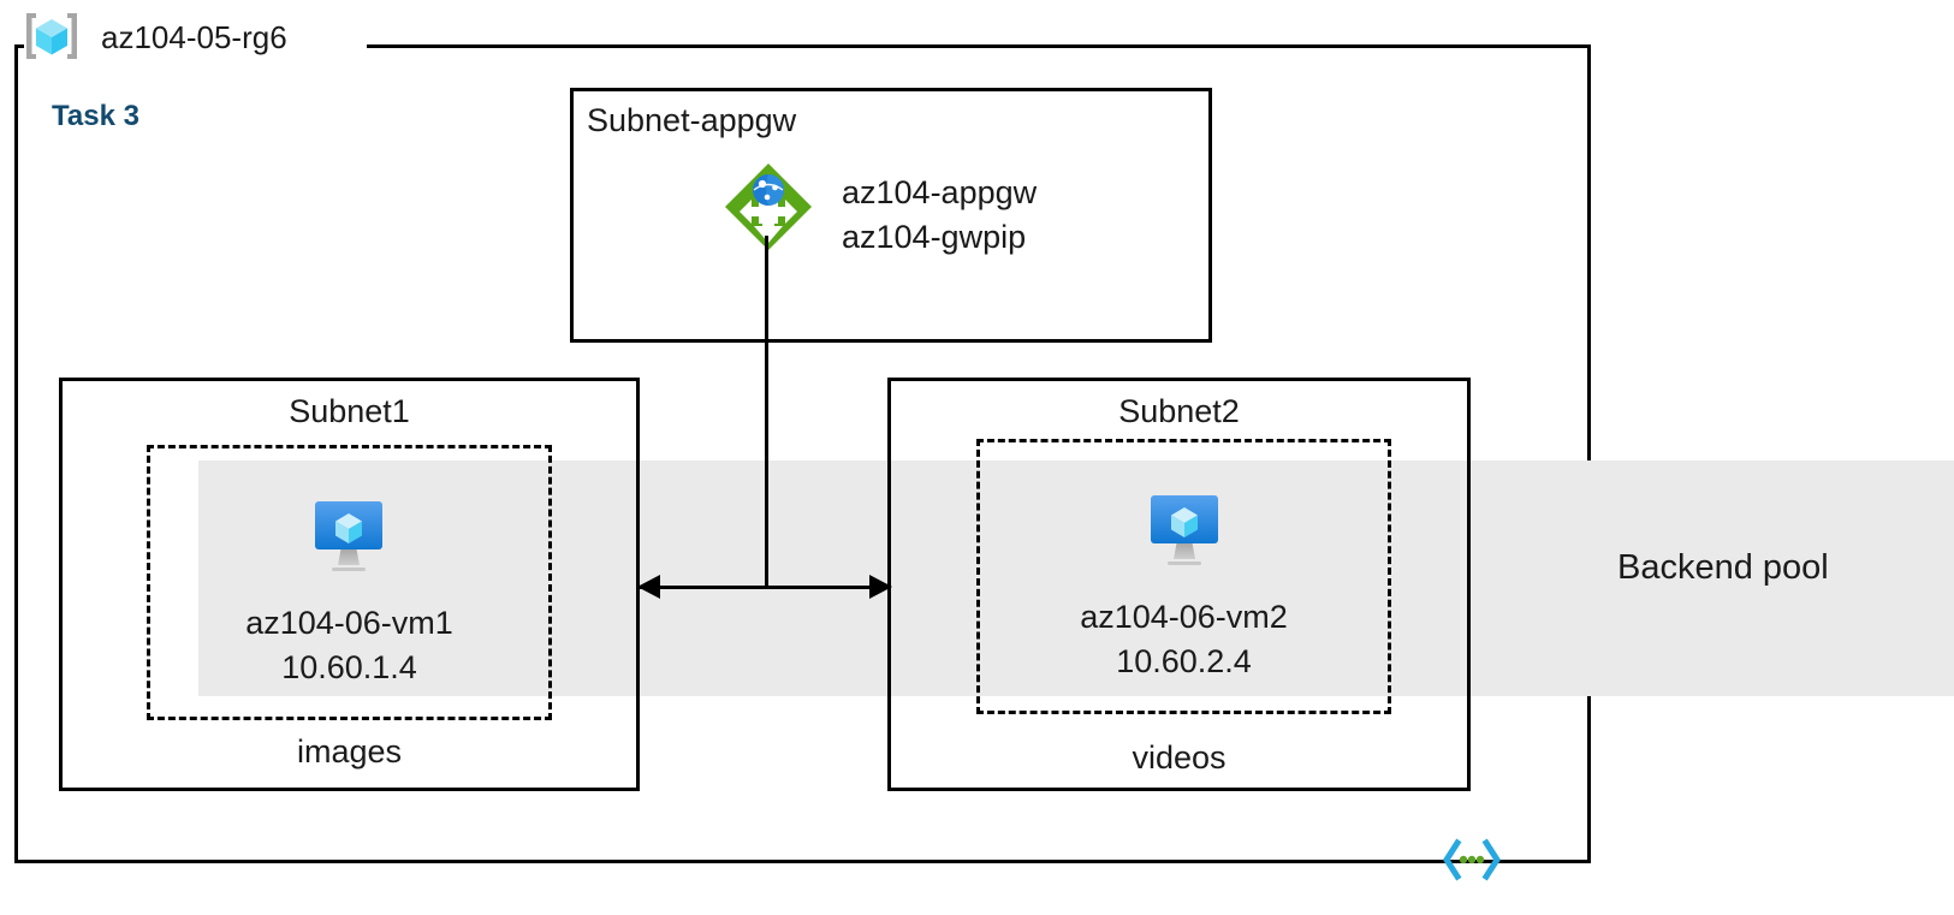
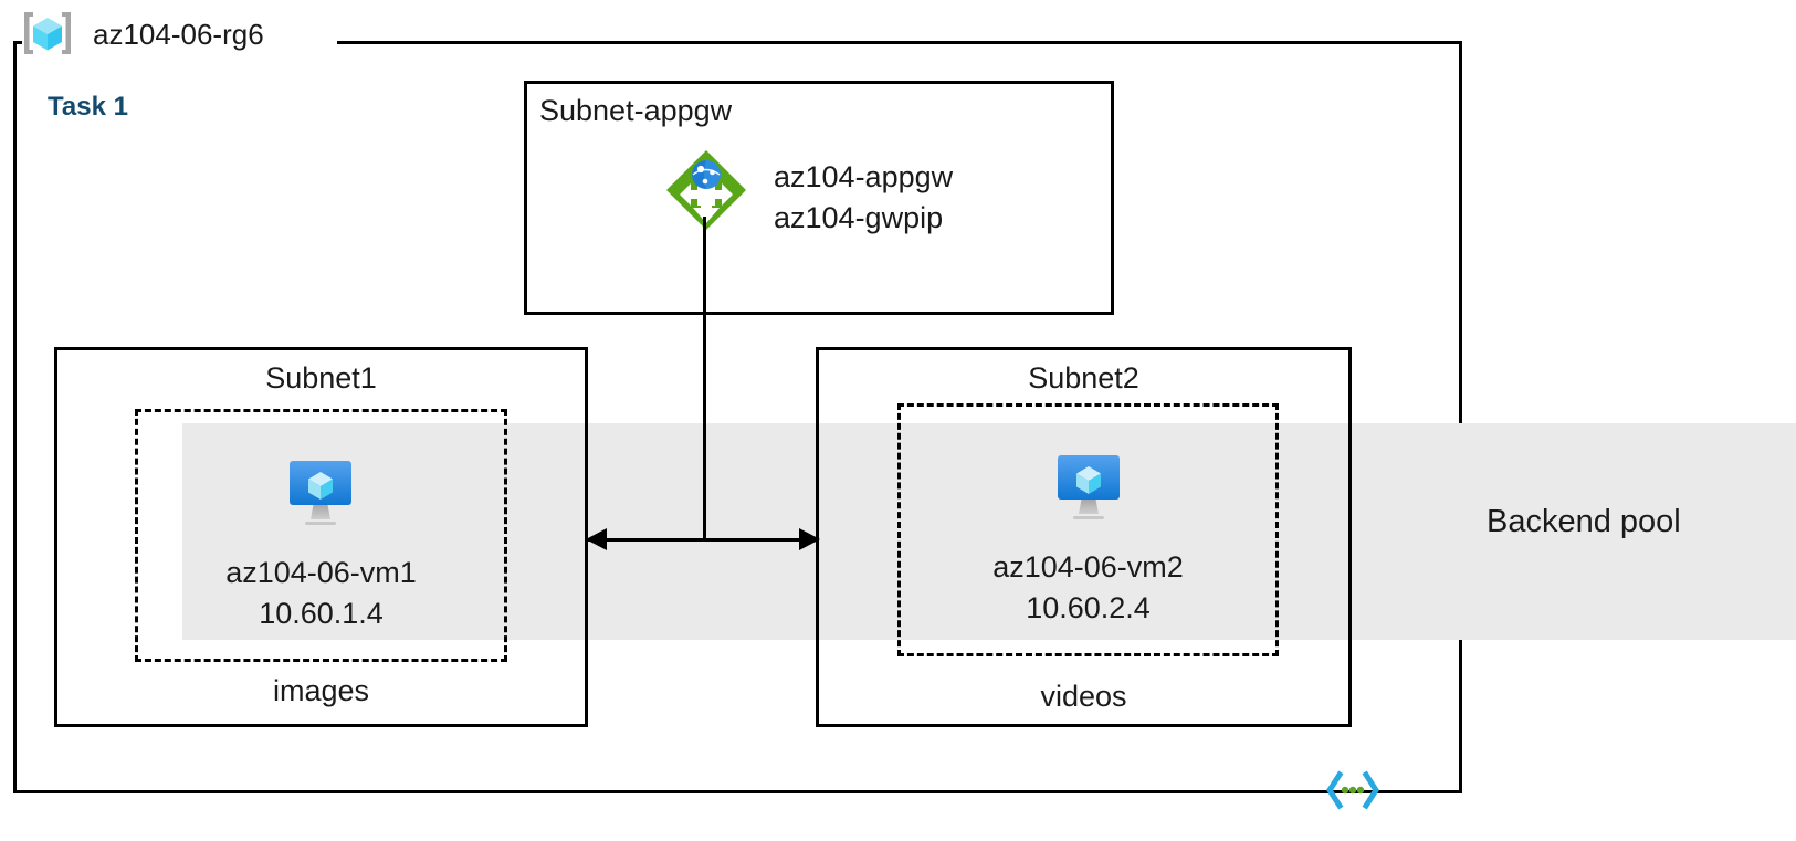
  Backend pool
- az104-05-rg6
+ az104-06-rg6
- Task 3
+ Task 1
  Subnet-appgw
  az104-appgw
  az104-gwpip
  Subnet1
  az104-06-vm1
  10.60.1.4
  images
  Subnet2
  az104-06-vm2
  10.60.2.4
  videos
